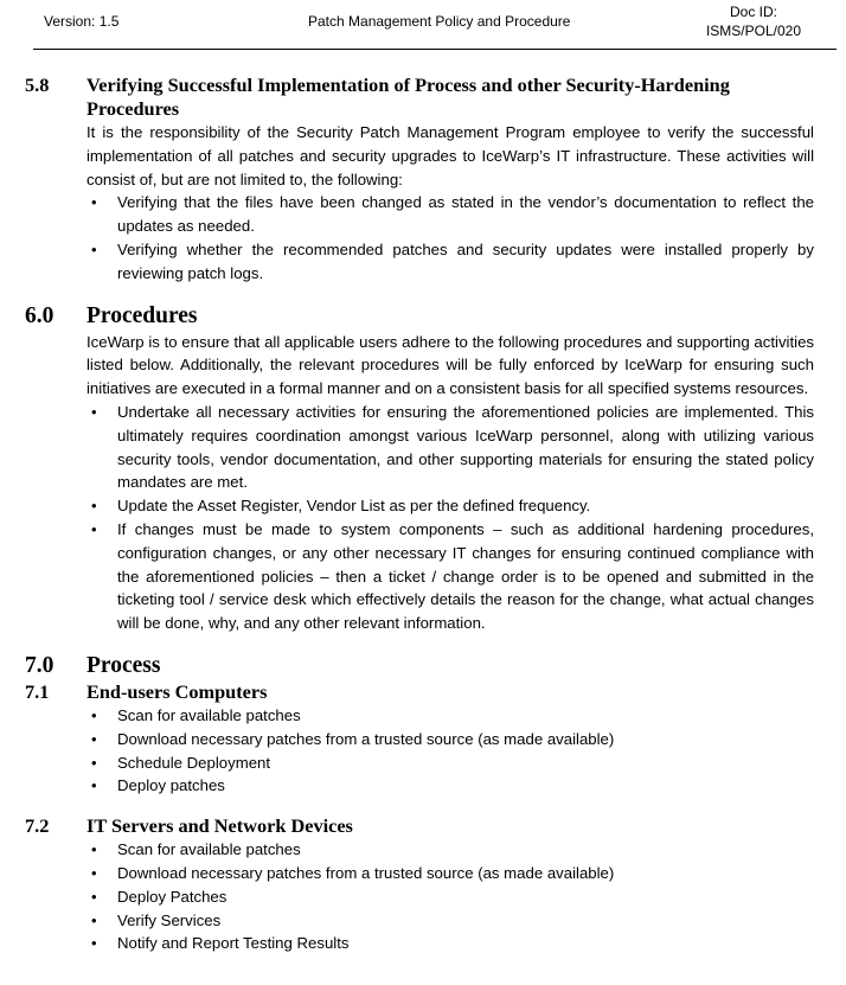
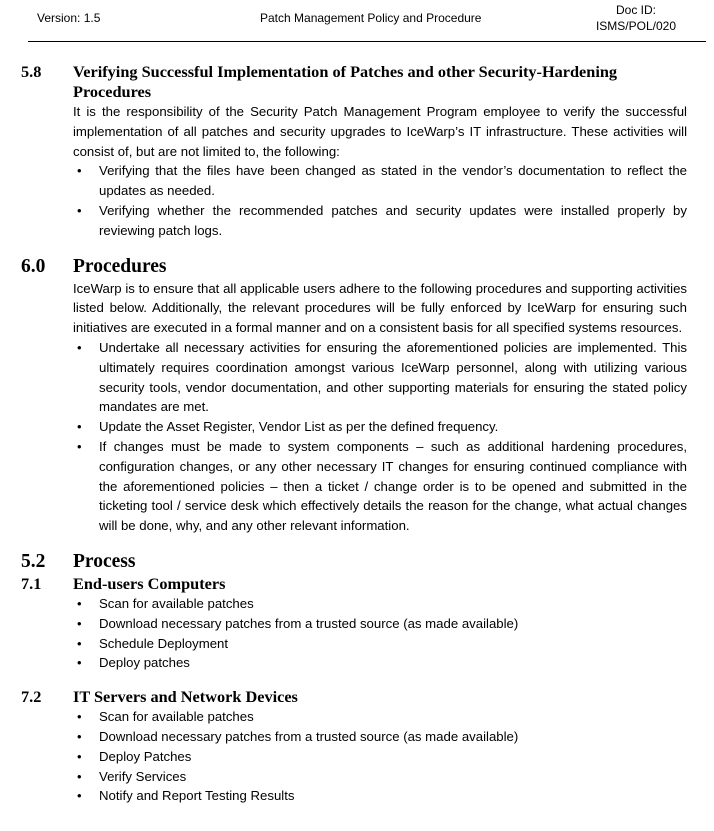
  Version: 1.5
  Patch Management Policy and Procedure
  Doc ID:
  ISMS/POL/020
  5.8
- Verifying Successful Implementation of Process and other Security-Hardening Procedures
+ Verifying Successful Implementation of Patches and other Security-Hardening Procedures
  It is the responsibility of the Security Patch Management Program employee to verify the successful implementation of all patches and security upgrades to IceWarp’s IT infrastructure. These activities will consist of, but are not limited to, the following:
  •
  Verifying that the files have been changed as stated in the vendor’s documentation to reflect the updates as needed.
  •
  Verifying whether the recommended patches and security updates were installed properly by reviewing patch logs.
  6.0
  Procedures
  IceWarp is to ensure that all applicable users adhere to the following procedures and supporting activities listed below. Additionally, the relevant procedures will be fully enforced by IceWarp for ensuring such initiatives are executed in a formal manner and on a consistent basis for all specified systems resources.
  •
  Undertake all necessary activities for ensuring the aforementioned policies are implemented. This ultimately requires coordination amongst various IceWarp personnel, along with utilizing various security tools, vendor documentation, and other supporting materials for ensuring the stated policy mandates are met.
  •
  Update the Asset Register, Vendor List as per the defined frequency.
  •
  If changes must be made to system components – such as additional hardening procedures, configuration changes, or any other necessary IT changes for ensuring continued compliance with the aforementioned policies – then a ticket / change order is to be opened and submitted in the ticketing tool / service desk which effectively details the reason for the change, what actual changes will be done, why, and any other relevant information.
- 7.0
+ 5.2
  Process
  7.1
  End-users Computers
  •
  Scan for available patches
  •
  Download necessary patches from a trusted source (as made available)
  •
  Schedule Deployment
  •
  Deploy patches
  7.2
  IT Servers and Network Devices
  •
  Scan for available patches
  •
  Download necessary patches from a trusted source (as made available)
  •
  Deploy Patches
  •
  Verify Services
  •
  Notify and Report Testing Results
